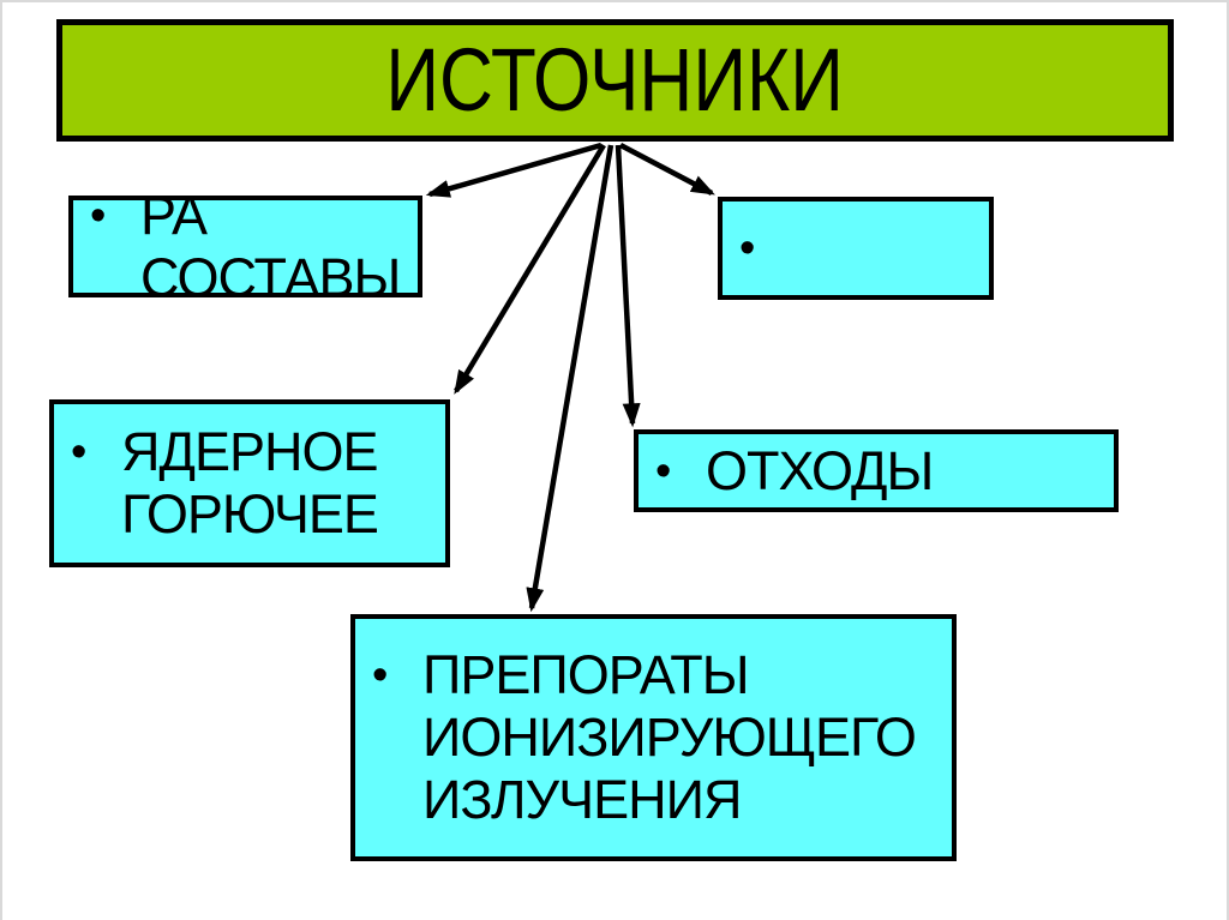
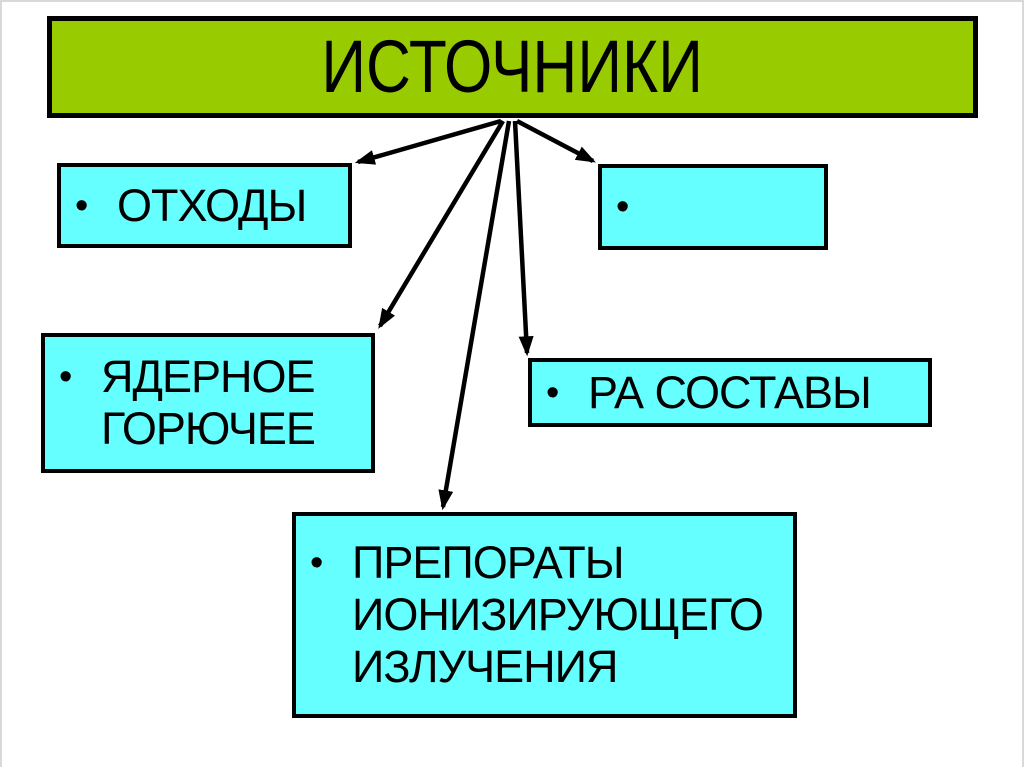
  ИСТОЧНИКИ
  •
- РА СОСТАВЫ
+ ОТХОДЫ
  •
  •
  ЯДЕРНОЕ ГОРЮЧЕЕ
  •
- ОТХОДЫ
+ РА СОСТАВЫ
  •
  ПРЕПОРАТЫ ИОНИЗИРУЮЩЕГО ИЗЛУЧЕНИЯ
